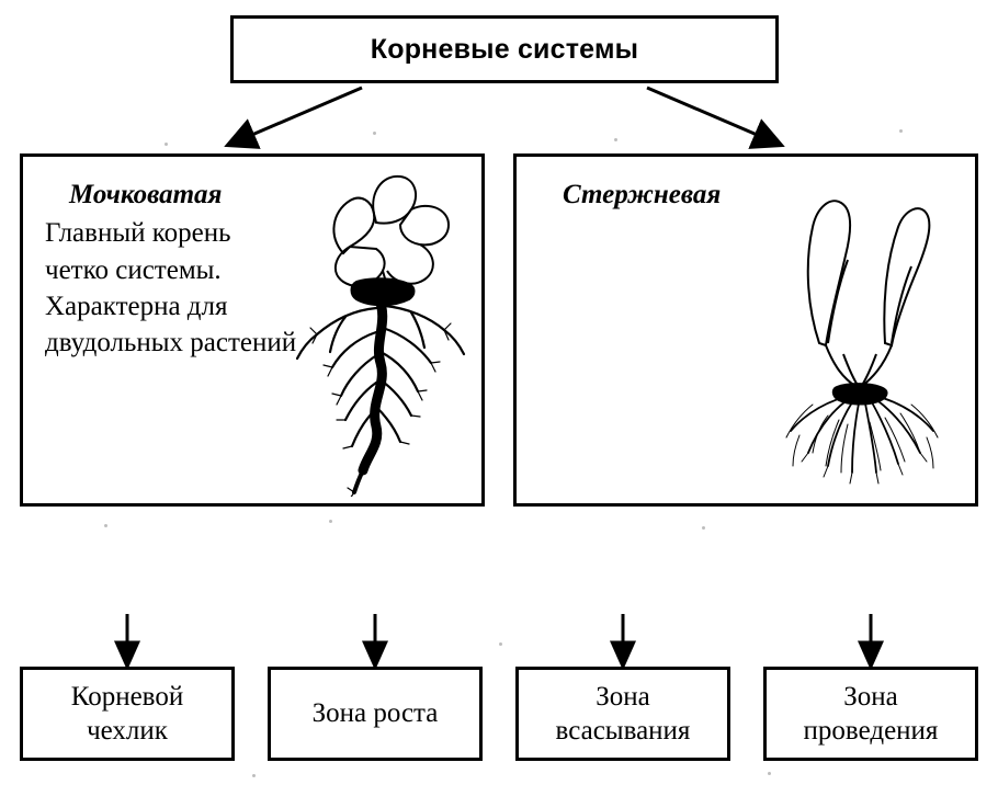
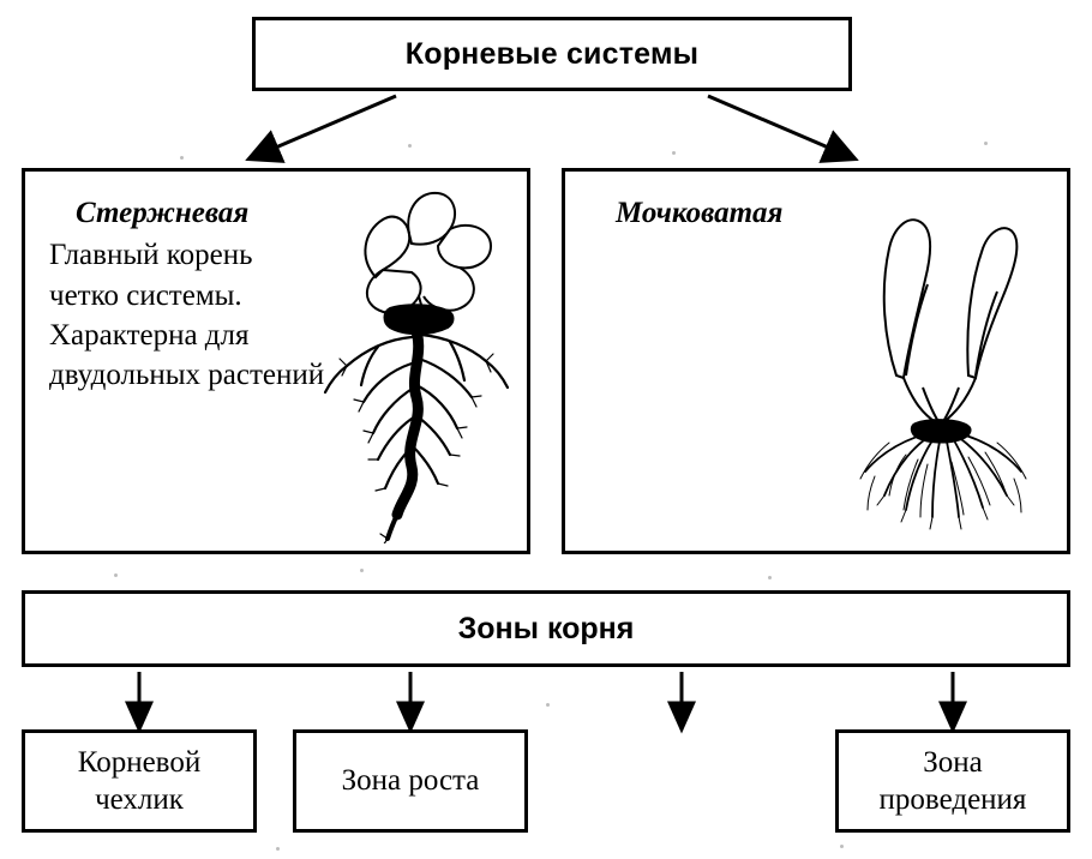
  Корневые системы
- Мочковатая
+ Стержневая
  Главный корень четко системы. Характерна для двудольных растений
- Стержневая
+ Мочковатая
+ Зоны корня
  Корневой чехлик
  Зона роста
- Зона всасывания
  Зона проведения
